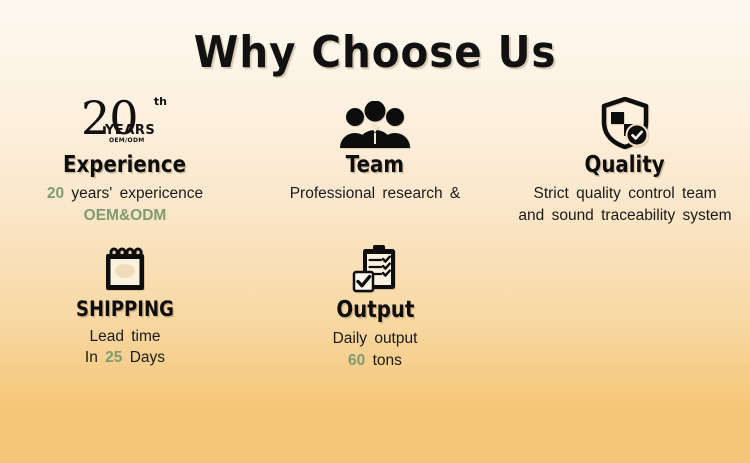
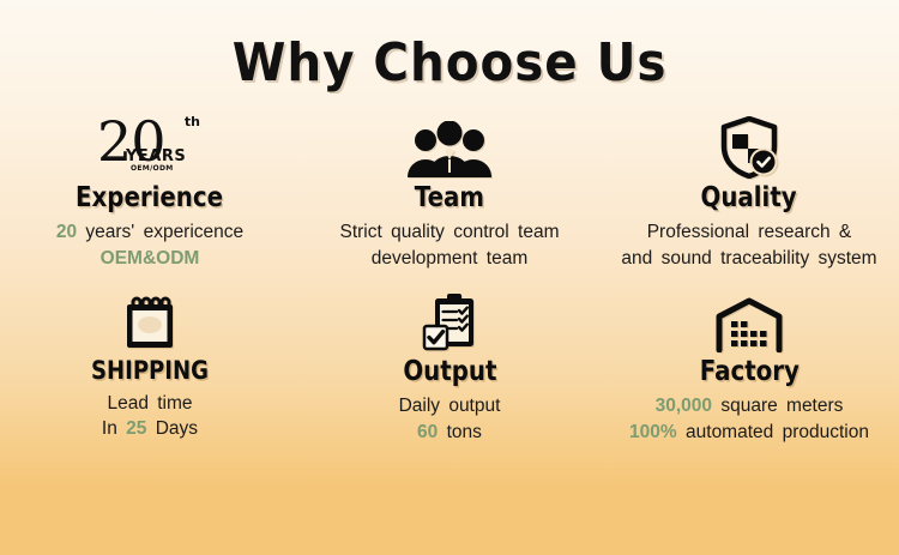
  Why Choose Us
  20
  th
  YEARS
  Experience
  20 years' expericence
  OEM&ODM
  Team
- Professional research &
+ Strict quality control team
+ development team
  Quality
- Strict quality control team
+ Professional research &
  and sound traceability system
  SHIPPING
  Lead time
  In 25 Days
  Output
  Daily output
  60 tons
+ Factory
+ 30,000 square meters
+ 100% automated production
